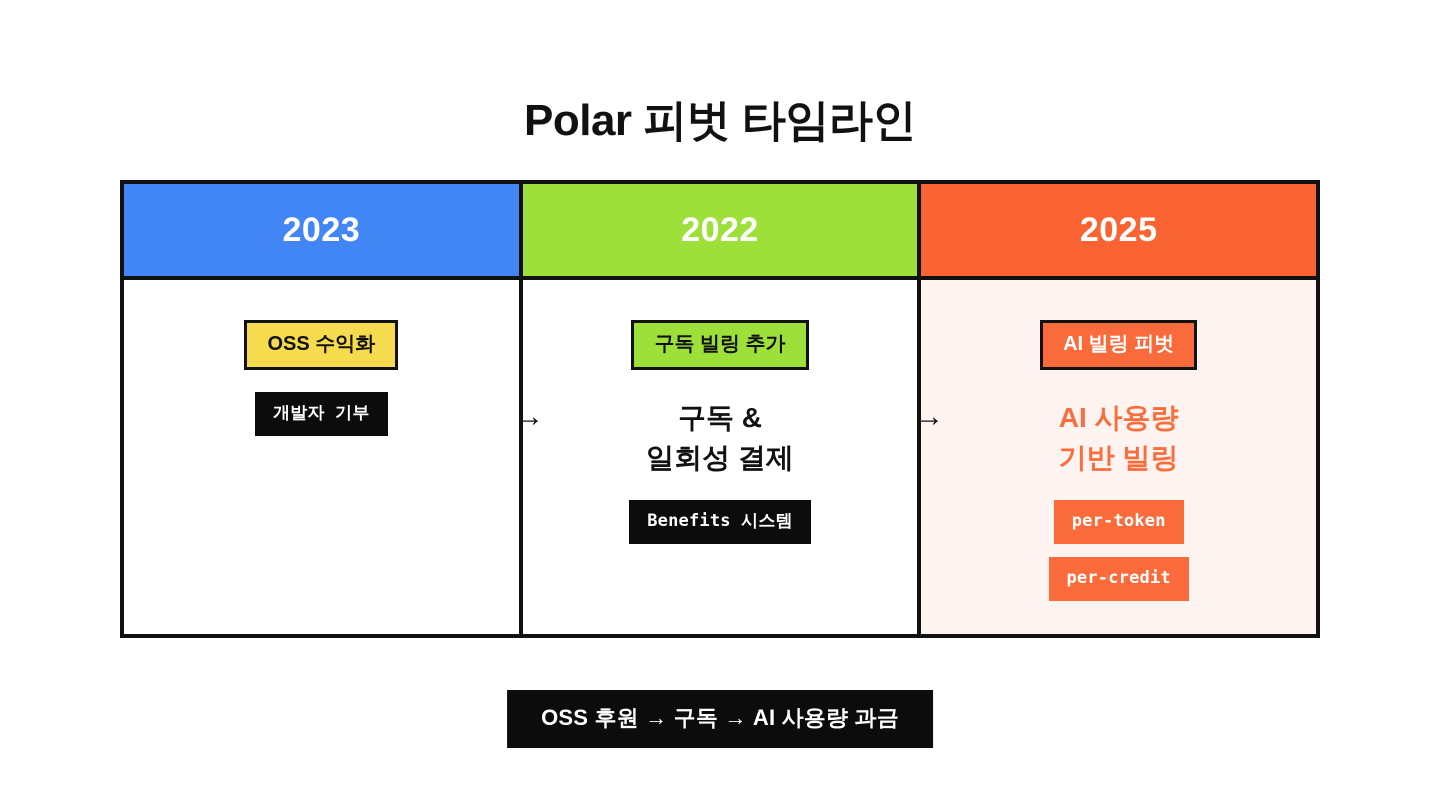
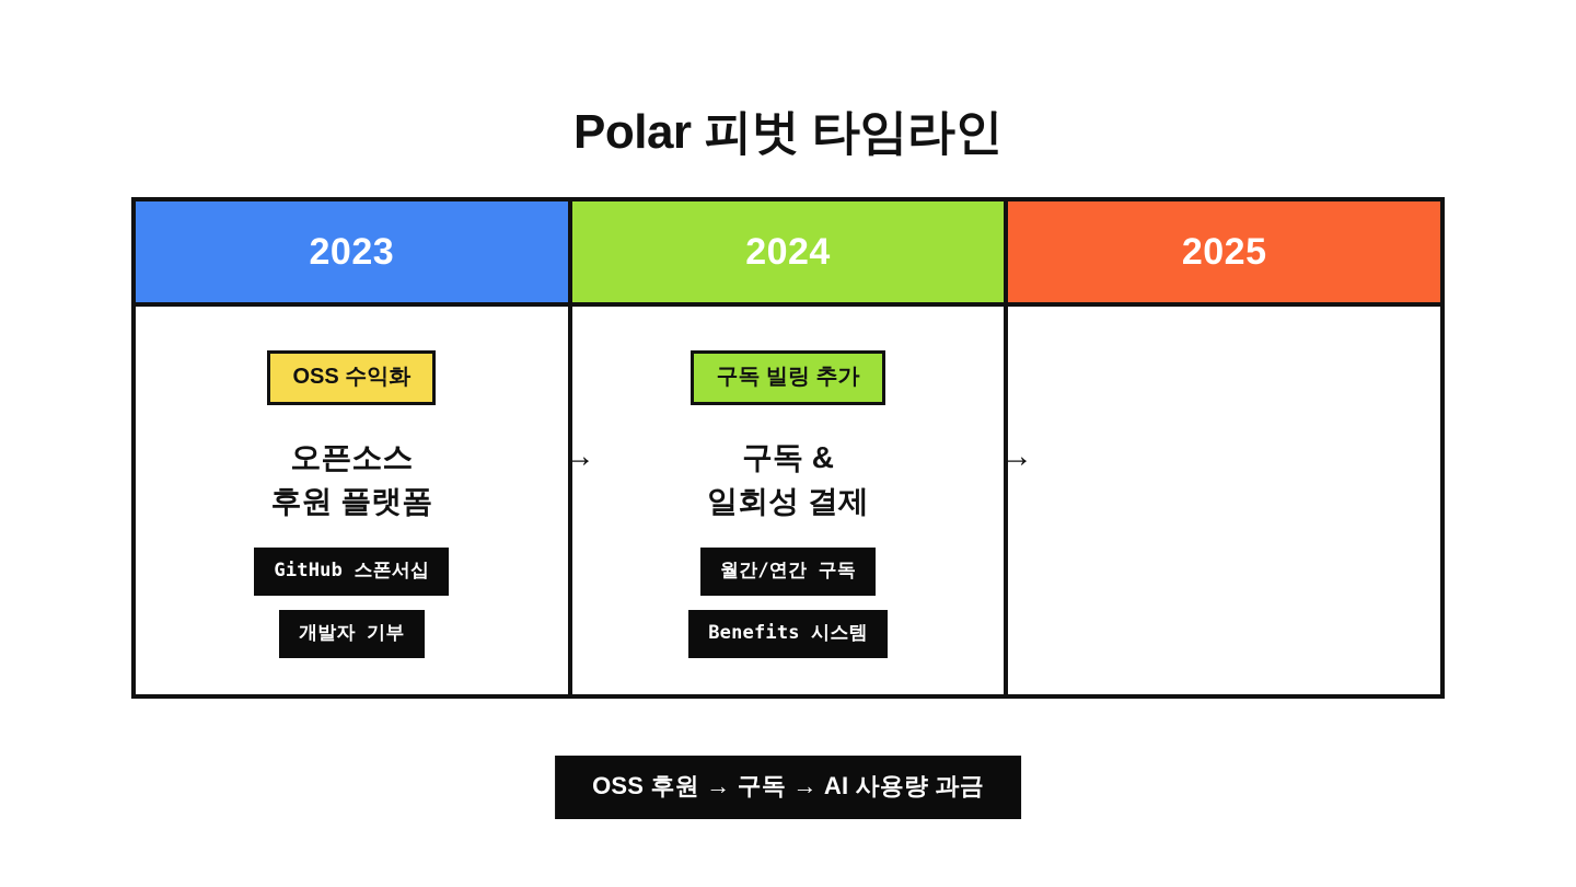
  Polar 피벗 타임라인
  2023
  OSS 수익화
+ 오픈소스
+ 후원 플랫폼
+ GitHub 스폰서십
  개발자 기부
- 2022
+ 2024
  구독 빌링 추가
  구독 &
  일회성 결제
+ 월간/연간 구독
  Benefits 시스템
  2025
- AI 빌링 피벗
- AI 사용량
- 기반 빌링
- per-token
- per-credit
  →
  →
  OSS 후원 → 구독 → AI 사용량 과금
